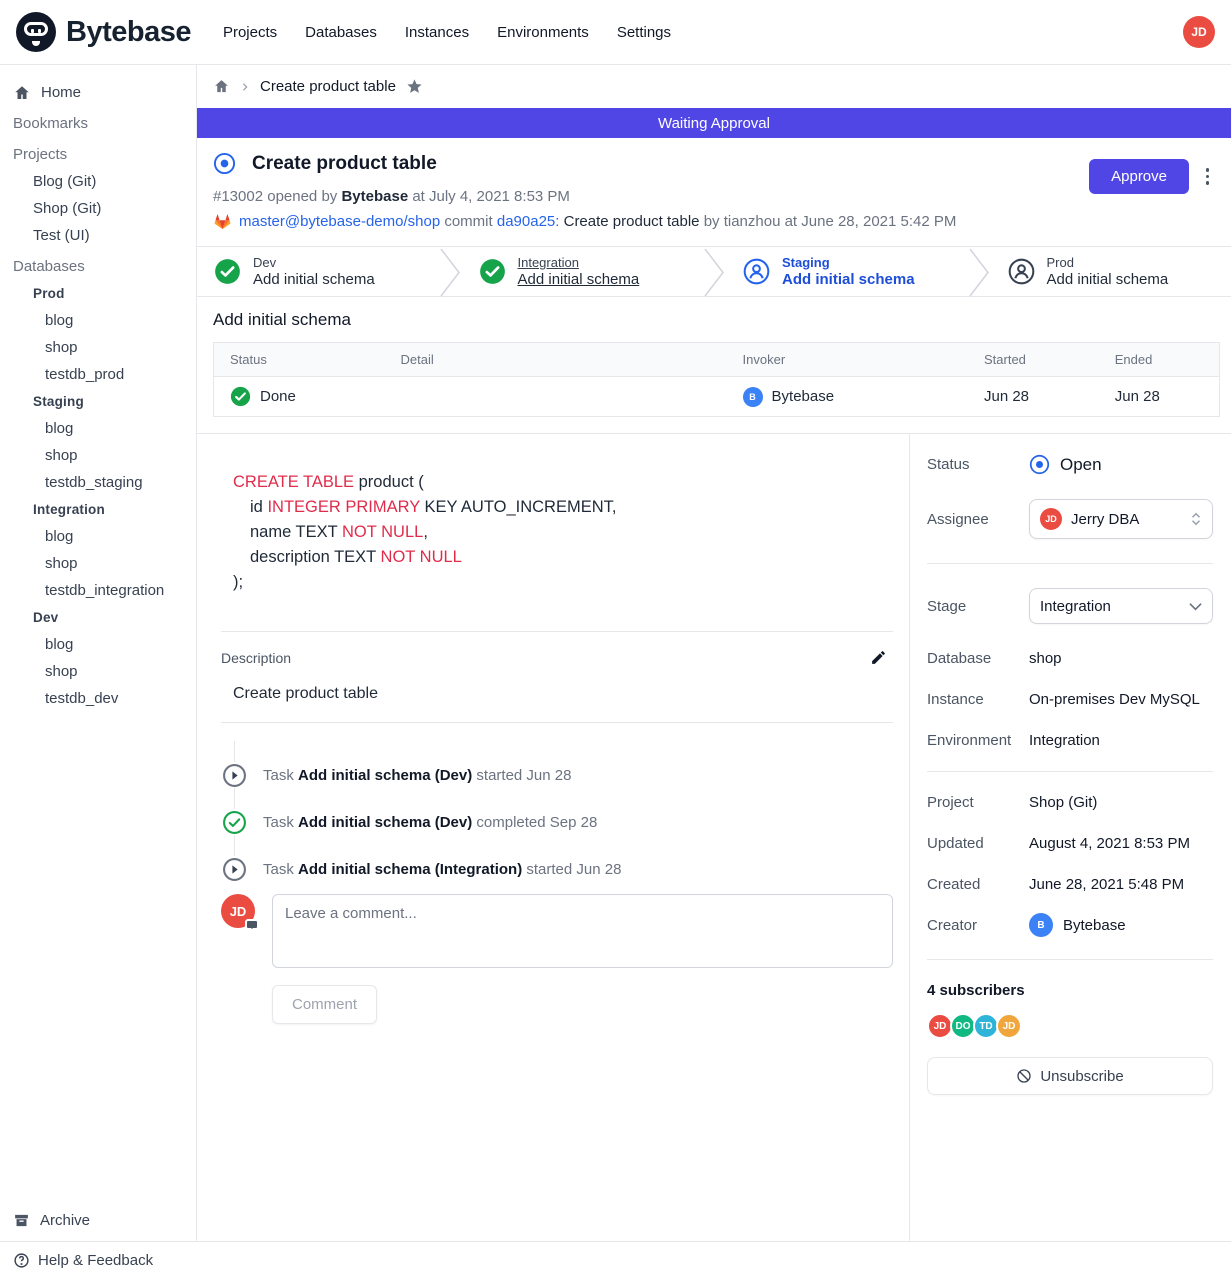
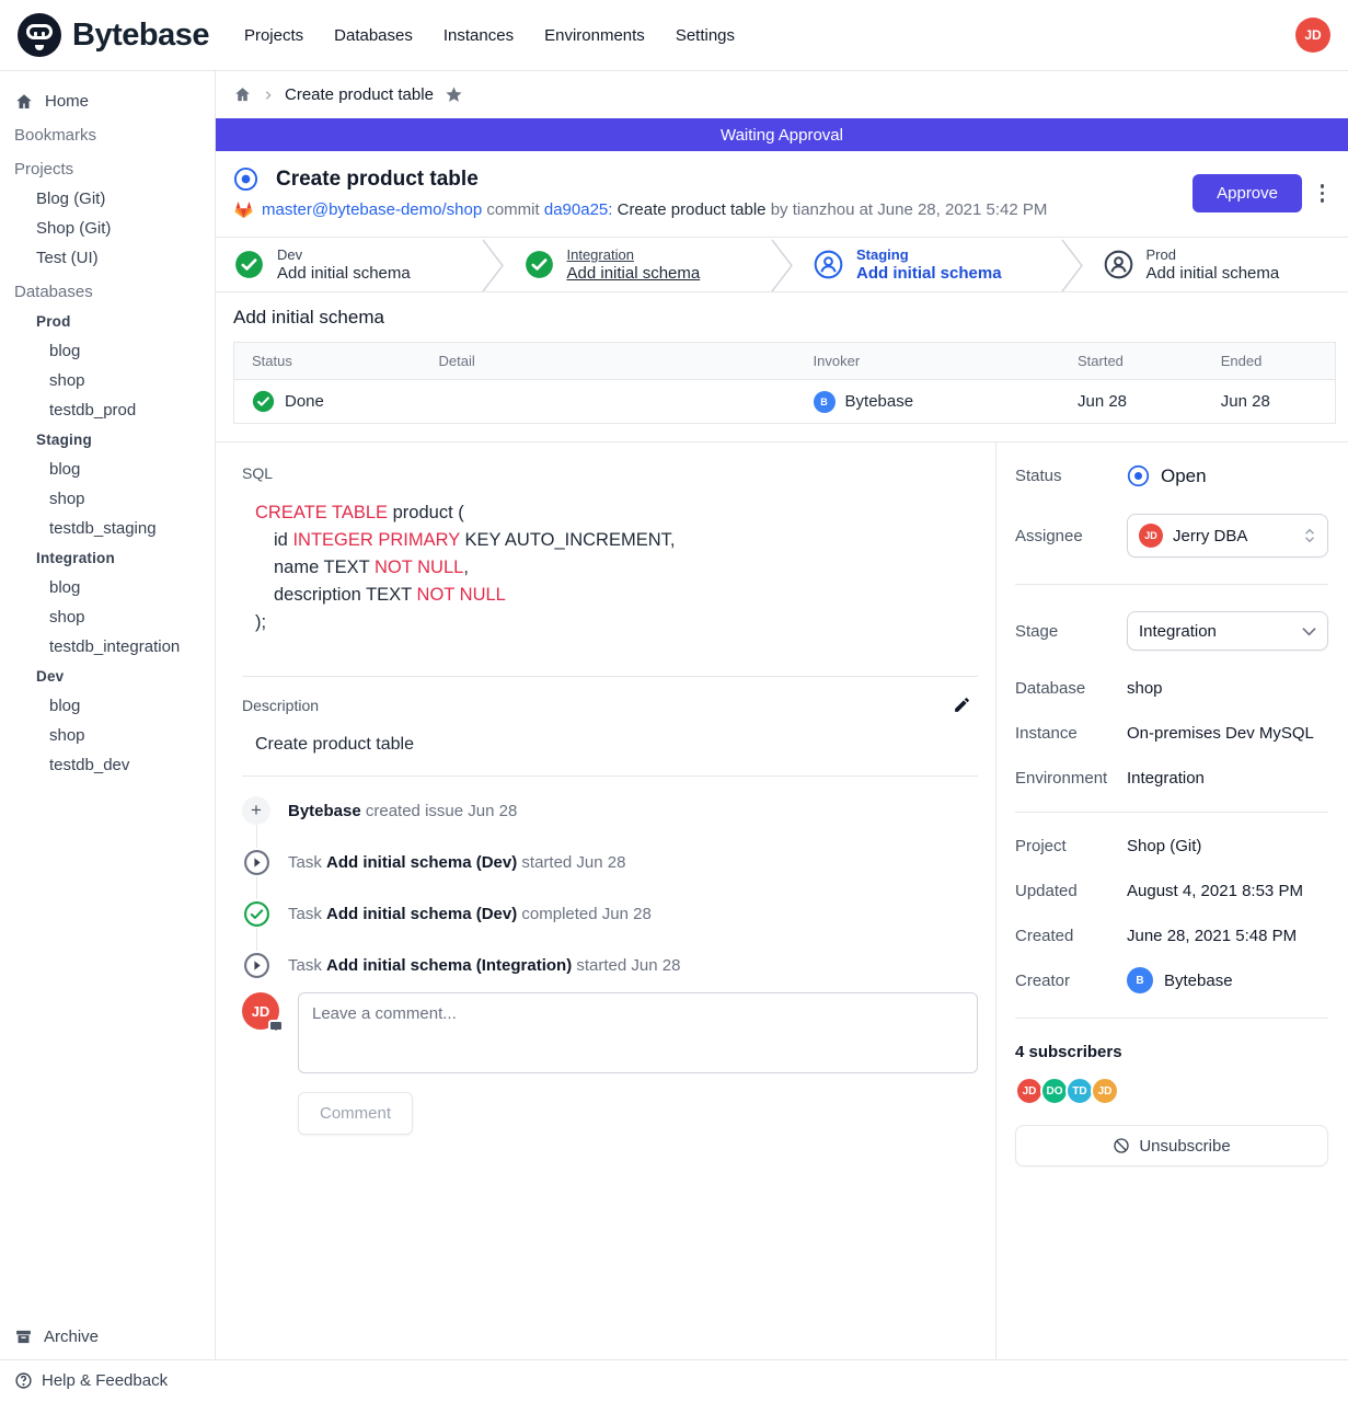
  Bytebase
  Projects
  Databases
  Instances
  Environments
  Settings
  JD
  Home
  Bookmarks
  Projects
  Blog (Git)
  Shop (Git)
  Test (UI)
  Databases
  Prod
  blog
  shop
  testdb_prod
  Staging
  blog
  shop
  testdb_staging
  Integration
  blog
  shop
  testdb_integration
  Dev
  blog
  shop
  testdb_dev
  Archive
  Create product table
  Waiting Approval
  Create product table
- #13002 opened by Bytebase at July 4, 2021 8:53 PM
  master@bytebase-demo/shop commit da90a25: Create product table by tianzhou at June 28, 2021 5:42 PM
  Approve
  Dev
  Add initial schema
  Integration
  Add initial schema
  Staging
  Add initial schema
  Prod
  Add initial schema
  Add initial schema
  Status	Detail	Invoker	Started	Ended
  Done		B Bytebase	Jun 28	Jun 28
+ SQL
  CREATE TABLE product (
  id INTEGER PRIMARY KEY AUTO_INCREMENT,
  name TEXT NOT NULL,
  description TEXT NOT NULL
  );
  Description
  Create product table
+ +
+ Bytebase created issue Jun 28
  Task Add initial schema (Dev) started Jun 28
- Task Add initial schema (Dev) completed Sep 28
+ Task Add initial schema (Dev) completed Jun 28
  Task Add initial schema (Integration) started Jun 28
  JD
  Leave a comment...
  Comment
  Status
  Open
  Assignee
  JD
  Jerry DBA
  Stage
  Integration
  Database
  shop
  Instance
  On-premises Dev MySQL
  Environment
  Integration
  Project
  Shop (Git)
  Updated
  August 4, 2021 8:53 PM
  Created
  June 28, 2021 5:48 PM
  Creator
  B
  Bytebase
  4 subscribers
  JD
  DO
  TD
  JD
  Unsubscribe
  Help & Feedback
